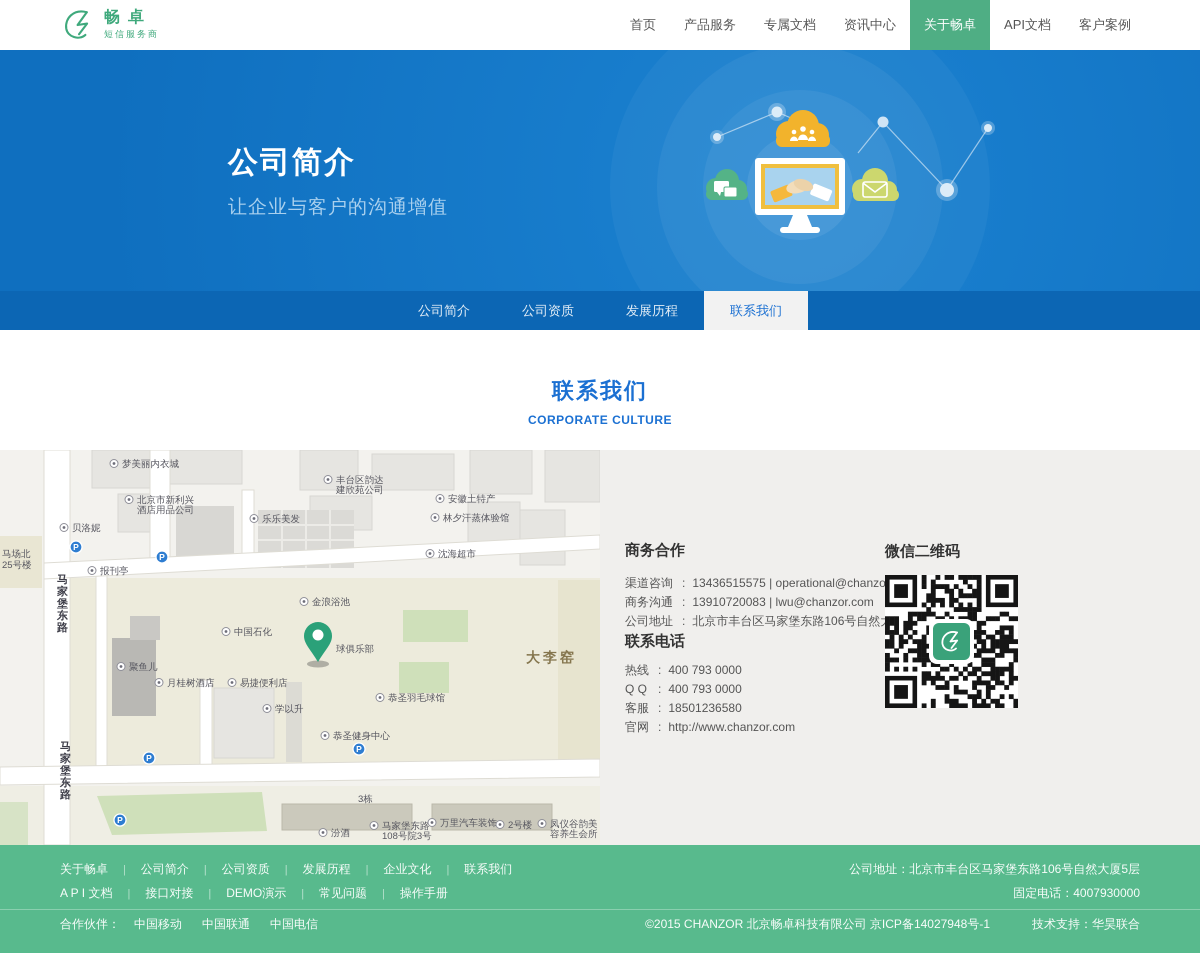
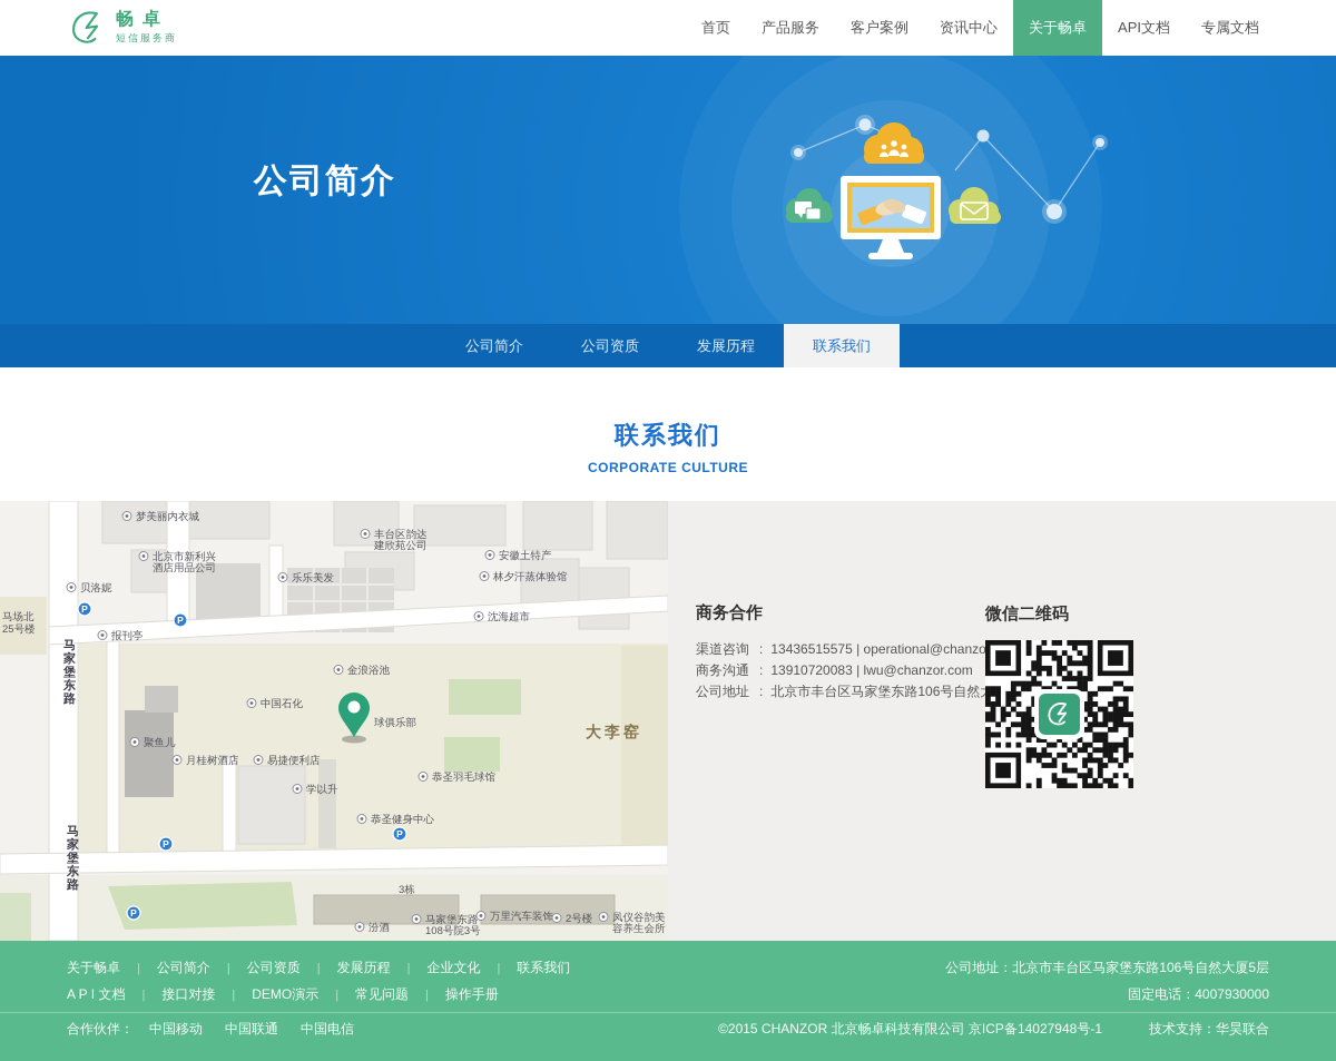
  畅卓
  短信服务商
  首页
  产品服务
- 专属文档
+ 客户案例
  资讯中心
  关于畅卓
  API文档
- 客户案例
+ 专属文档
  公司简介
- 让企业与客户的沟通增值
  公司简介
  公司资质
  发展历程
  联系我们
  联系我们
  CORPORATE CULTURE
  梦美丽内衣城
  北京市新利兴酒店用品公司
  贝洛妮
  报刊亭
  乐乐美发
  丰台区韵达建欣苑公司
  安徽土特产
  林夕汗蒸体验馆
  沈海超市
  金浪浴池
  球俱乐部
  中国石化
  易捷便利店
  月桂树酒店
  聚鱼儿
  学以升
  恭圣健身中心
  恭圣羽毛球馆
  汾酒
  马家堡东路 108号院3号
  万里汽车装饰
  2号楼
  凤仪谷韵美容养生会所
  马场北
  25号楼
  3栋
  马家堡东路
  马家堡东路
  大李窑
  P
  P
  P
  P
  P
  商务合作
  渠道咨询 : 13436515575 | operational@chanzo
  商务沟通 : 13910720083 | lwu@chanzor.com
  公司地址 : 北京市丰台区马家堡东路106号自然
- 联系电话
- 热线 : 400 793 0000
- Q Q : 400 793 0000
- 客服 : 18501236580
- 官网 : http://www.chanzor.com
  微信二维码
  关于畅卓
  公司简介
  公司资质
  发展历程
  企业文化
  联系我们
  A P I 文档
  接口对接
  DEMO演示
  常见问题
  操作手册
  公司地址：北京市丰台区马家堡东路106号自然大厦5层
  固定电话：4007930000
  合作伙伴： 中国移动 中国联通 中国电信
  ©2015 CHANZOR 北京畅卓科技有限公司 京ICP备14027948号-1 技术支持：华昊联合
